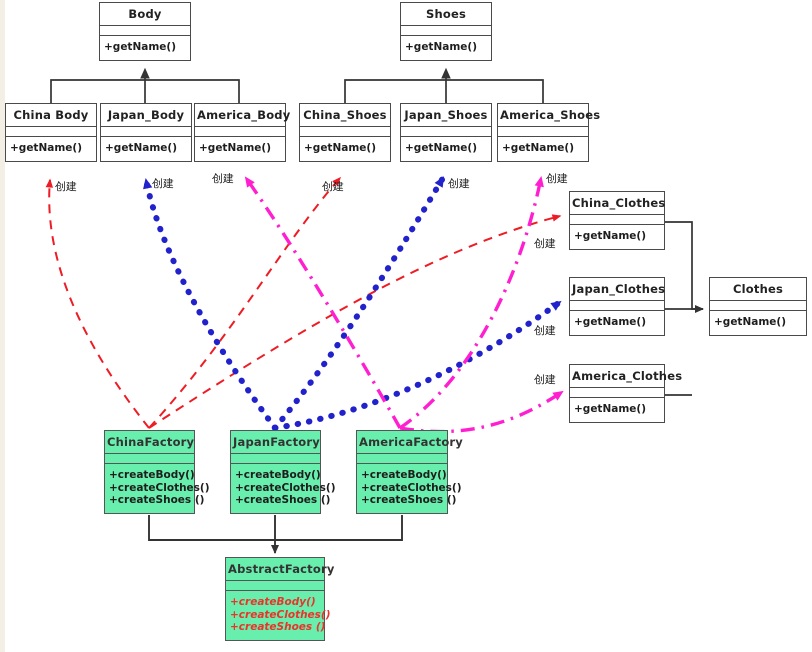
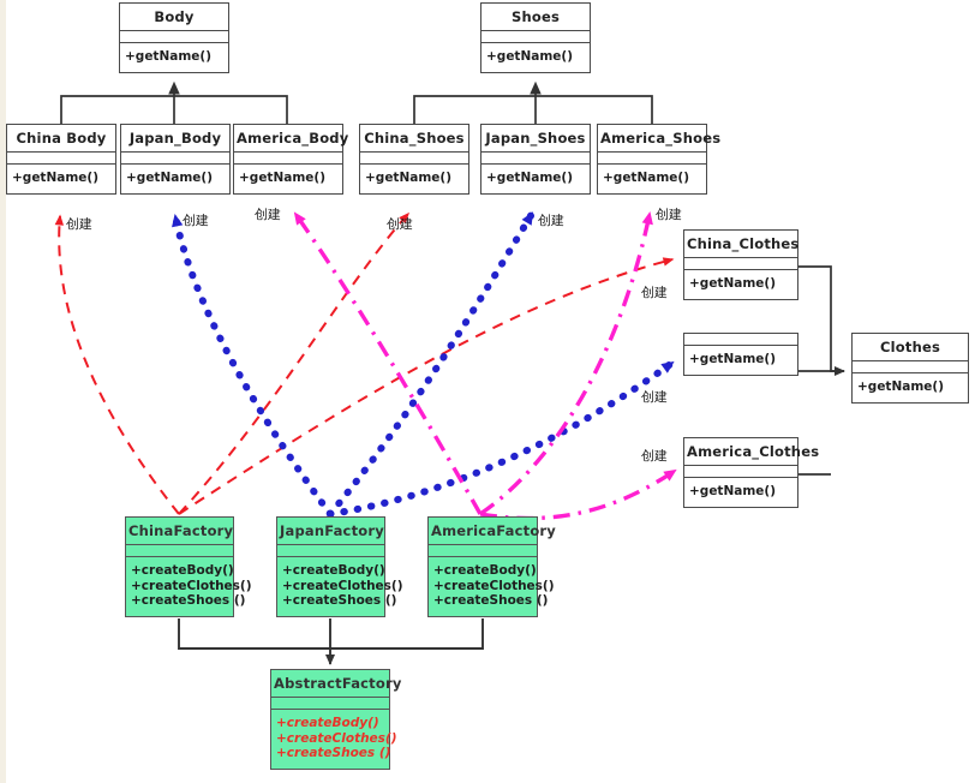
  Body
  +getName()
  Shoes
  +getName()
  China Body
  +getName()
  Japan_Body
  +getName()
  America_Body
  +getName()
  China_Shoes
  +getName()
  Japan_Shoes
  +getName()
  America_Shoes
  +getName()
  China_Clothes
  +getName()
- Japan_Clothes
  +getName()
  America_Clothes
  +getName()
  Clothes
  +getName()
  ChinaFactory
  +createBody()
  +createClothes()
  +createShoes ()
  JapanFactory
  +createBody()
  +createClothes()
  +createShoes ()
  AmericaFactory
  +createBody()
  +createClothes()
  +createShoes ()
  AbstractFactory
  +createBody()
  +createClothes()
  +createShoes ()
  创建
  创建
  创建
  创建
  创建
  创建
  创建
  创建
  创建
